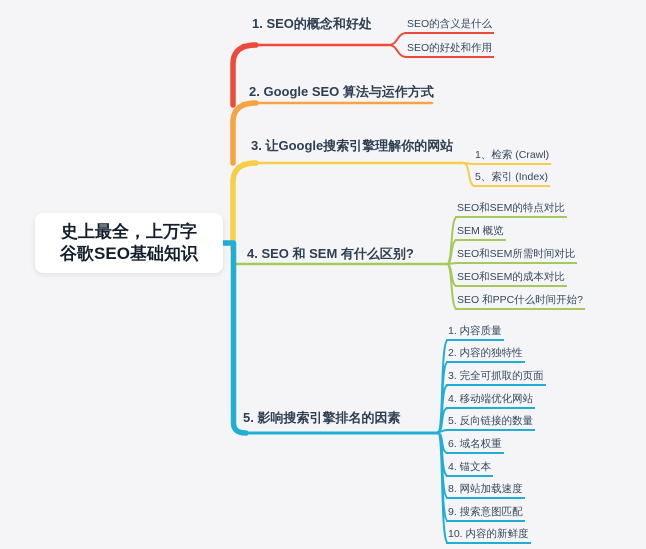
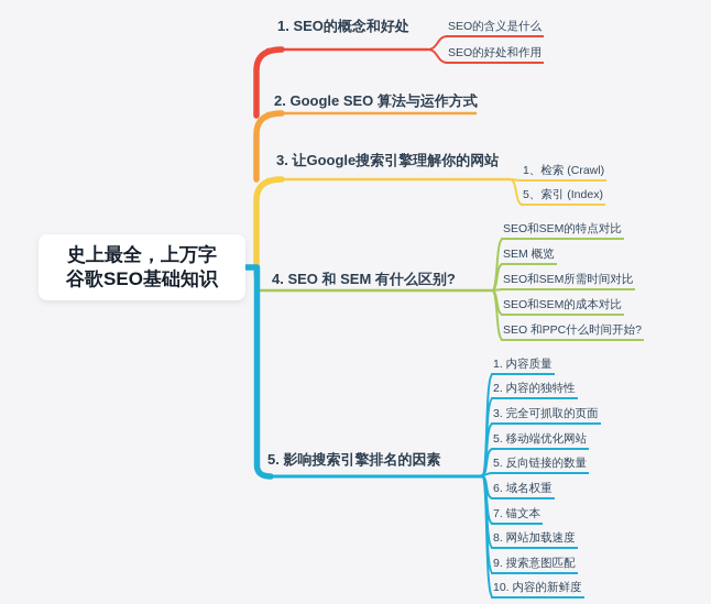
  史上最全，上万字
  谷歌SEO基础知识
  1. SEO的概念和好处
  2. Google SEO 算法与运作方式
  3. 让Google搜索引擎理解你的网站
  4. SEO 和 SEM 有什么区别?
  5. 影响搜索引擎排名的因素
  SEO的含义是什么
  SEO的好处和作用
  1、检索 (Crawl)
  5、索引 (Index)
  SEO和SEM的特点对比
  SEM 概览
  SEO和SEM所需时间对比
  SEO和SEM的成本对比
  SEO 和PPC什么时间开始?
  1. 内容质量
  2. 内容的独特性
  3. 完全可抓取的页面
- 4. 移动端优化网站
+ 5. 移动端优化网站
  5. 反向链接的数量
  6. 域名权重
- 4. 锚文本
+ 7. 锚文本
  8. 网站加载速度
  9. 搜索意图匹配
  10. 内容的新鲜度
